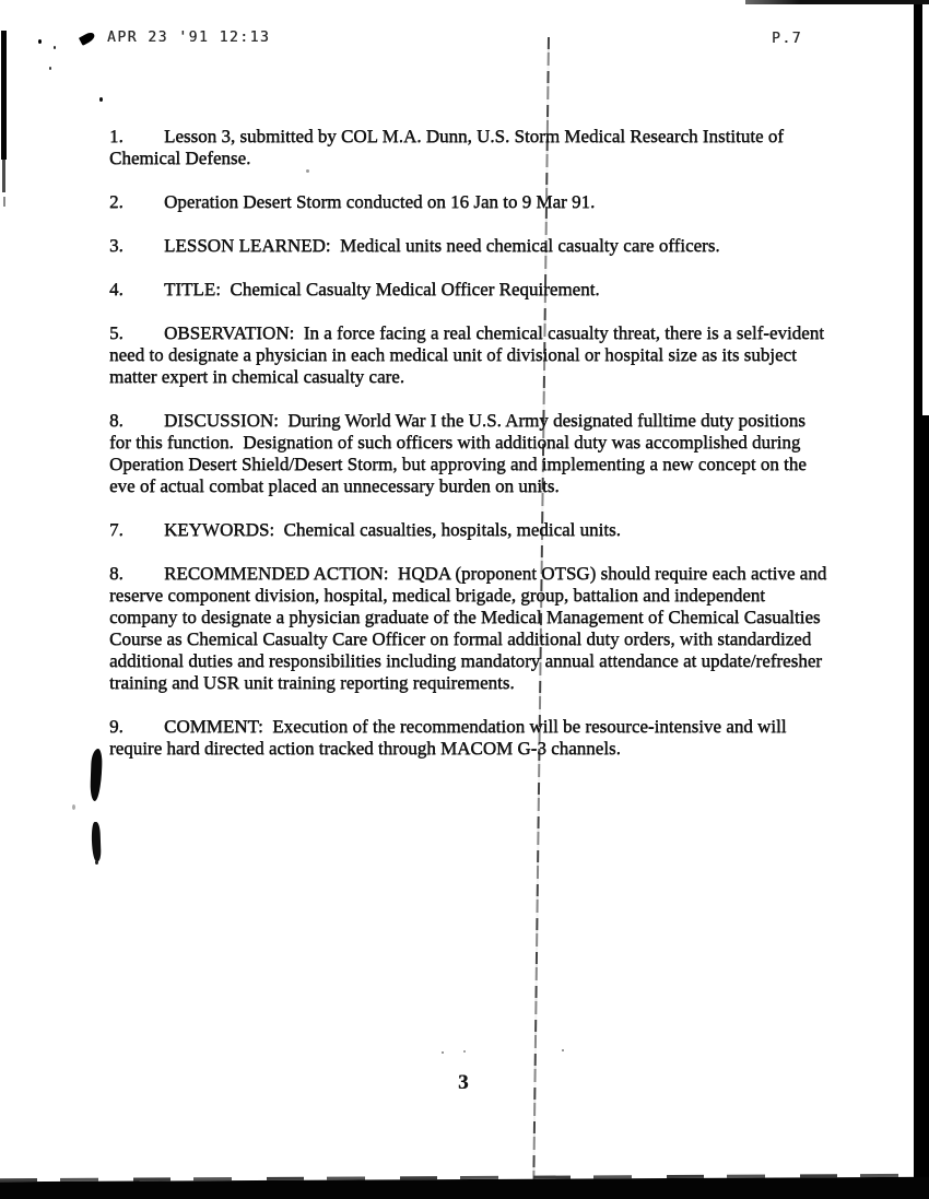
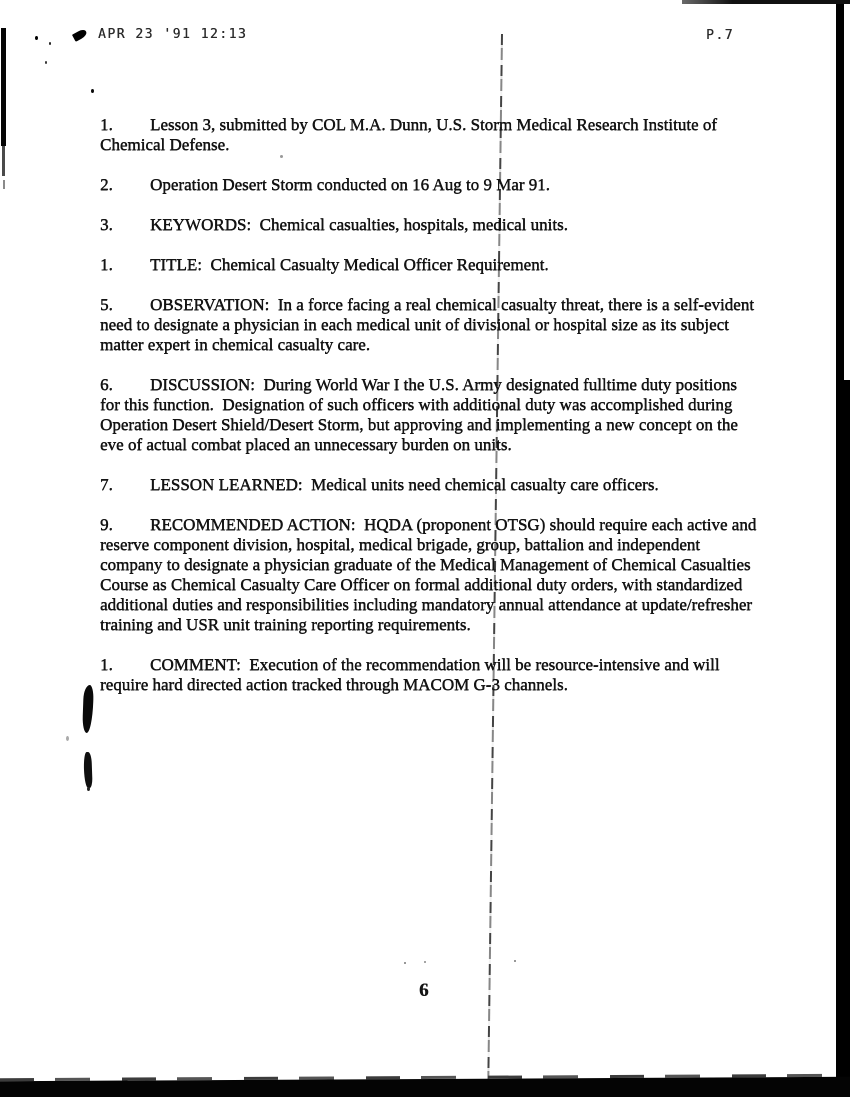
  APR 23 '91 12:13
  P.7
  1. Lesson 3, submitted by COL M.A. Dunn, U.S. Storm Medical Research Institute of Chemical Defense.
- 2. Operation Desert Storm conducted on 16 Jan to 9 Mar 91.
+ 2. Operation Desert Storm conducted on 16 Aug to 9 Mar 91.
- 3. LESSON LEARNED: Medical units need chemical casualty care officers.
+ 3. KEYWORDS: Chemical casualties, hospitals, medical units.
- 4. TITLE: Chemical Casualty Medical Officer Requiement.
+ 1. TITLE: Chemical Casualty Medical Officer Requiement.
  5. OBSERVATION: In a force facing a real chemical casualty threat, there is a self-evident need to designate a physician in each medical unit of divisonal or hospital size as its subject matter expert in chemical casualty care.
- 8. DISCUSSION: During World War I the U.S. Arm designated fulltime duty positions for this function. Designation of such officers with additinal duty was accomplished during Operation Desert Shield/Desert Storm, but approving and implementing a new concept on the eve of actual combat placed an unnecessary burden on units.
+ 6. DISCUSSION: During World War I the U.S. Arm designated fulltime duty positions for this function. Designation of such officers with additinal duty was accomplished during Operation Desert Shield/Desert Storm, but approving and implementing a new concept on the eve of actual combat placed an unnecessary burden on units.
- 7. KEYWORDS: Chemical casualties, hospitals, medical units.
+ 7. LESSON LEARNED: Medical units need chemical casualty care officers.
- 8. RECOMMENDED ACTION: HQDA (proponent OTSG) should require each active and reserve component division, hospital, medical brigade, grup, battalion and independent company to designate a physician graduate of the Medica Management of Chemical Casualties Course as Chemical Casualty Care Officer on formal addiional duty orders, with standardized additional duties and responsibilities including mandatory annual attendance at update/refresher training and USR unit training reporting requirements.
+ 9. RECOMMENDED ACTION: HQDA (proponent OTSG) should require each active and reserve component division, hospital, medical brigade, grup, battalion and independent company to designate a physician graduate of the Medica Management of Chemical Casualties Course as Chemical Casualty Care Officer on formal addiional duty orders, with standardized additional duties and responsibilities including mandatory annual attendance at update/refresher training and USR unit training reporting requirements.
- 9. COMMENT: Execution of the recommendation will be resource-intensive and will require hard directed action tracked through MACOM G-3 channels.
+ 1. COMMENT: Execution of the recommendation will be resource-intensive and will require hard directed action tracked through MACOM G-3 channels.
- 3
+ 6
